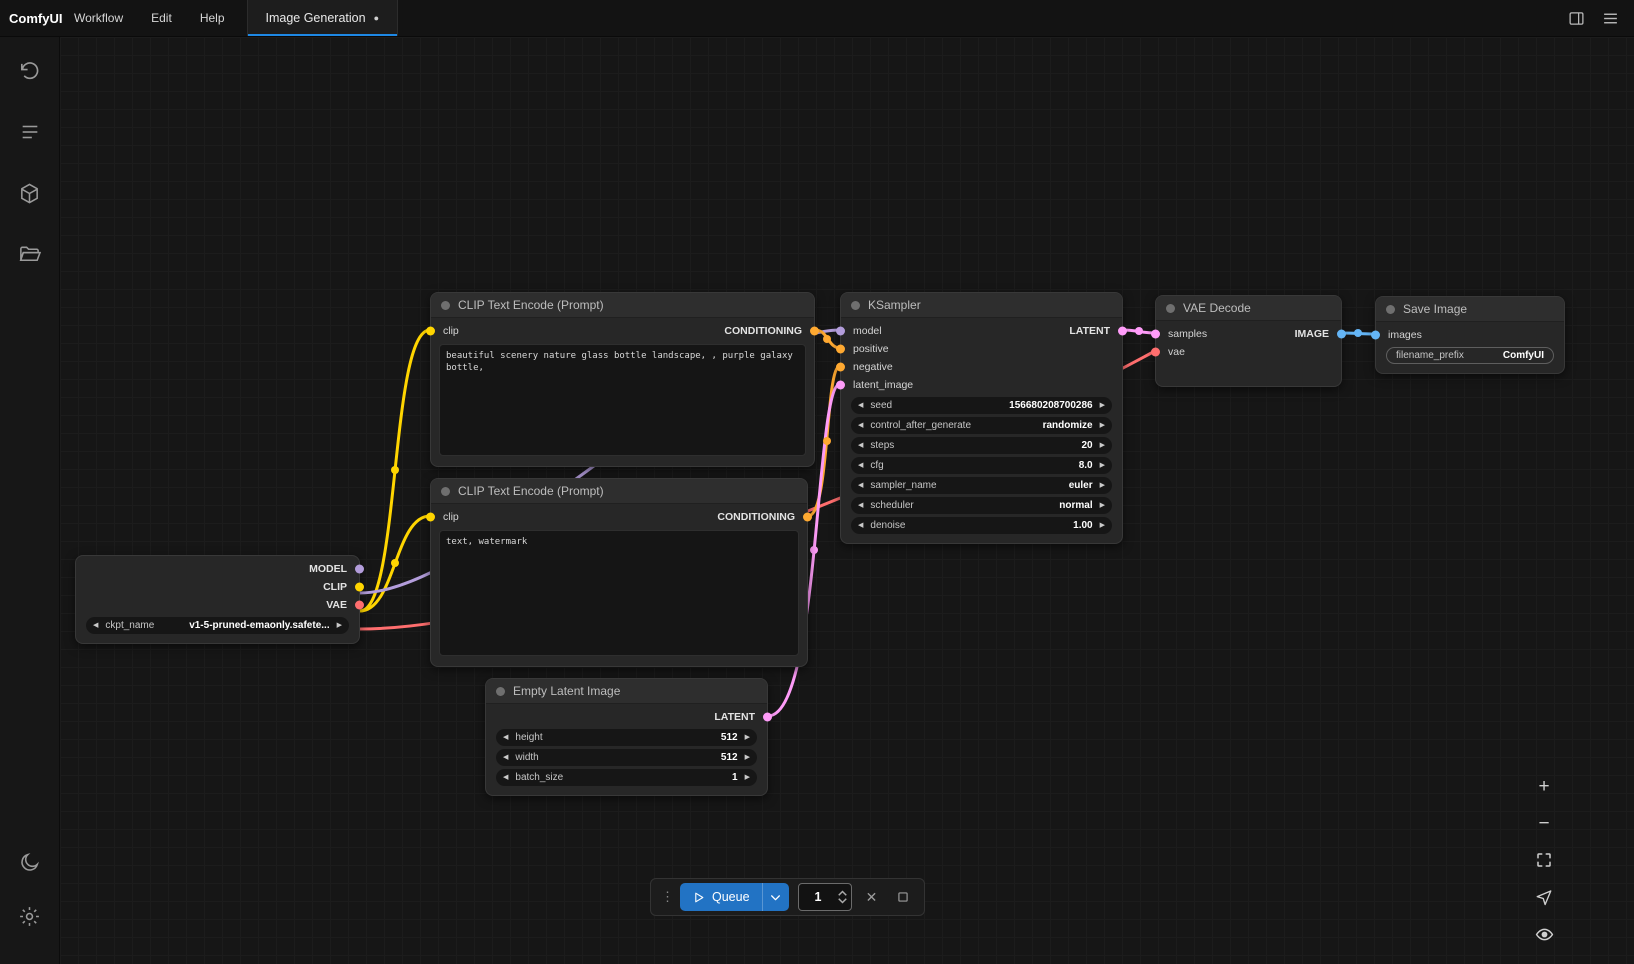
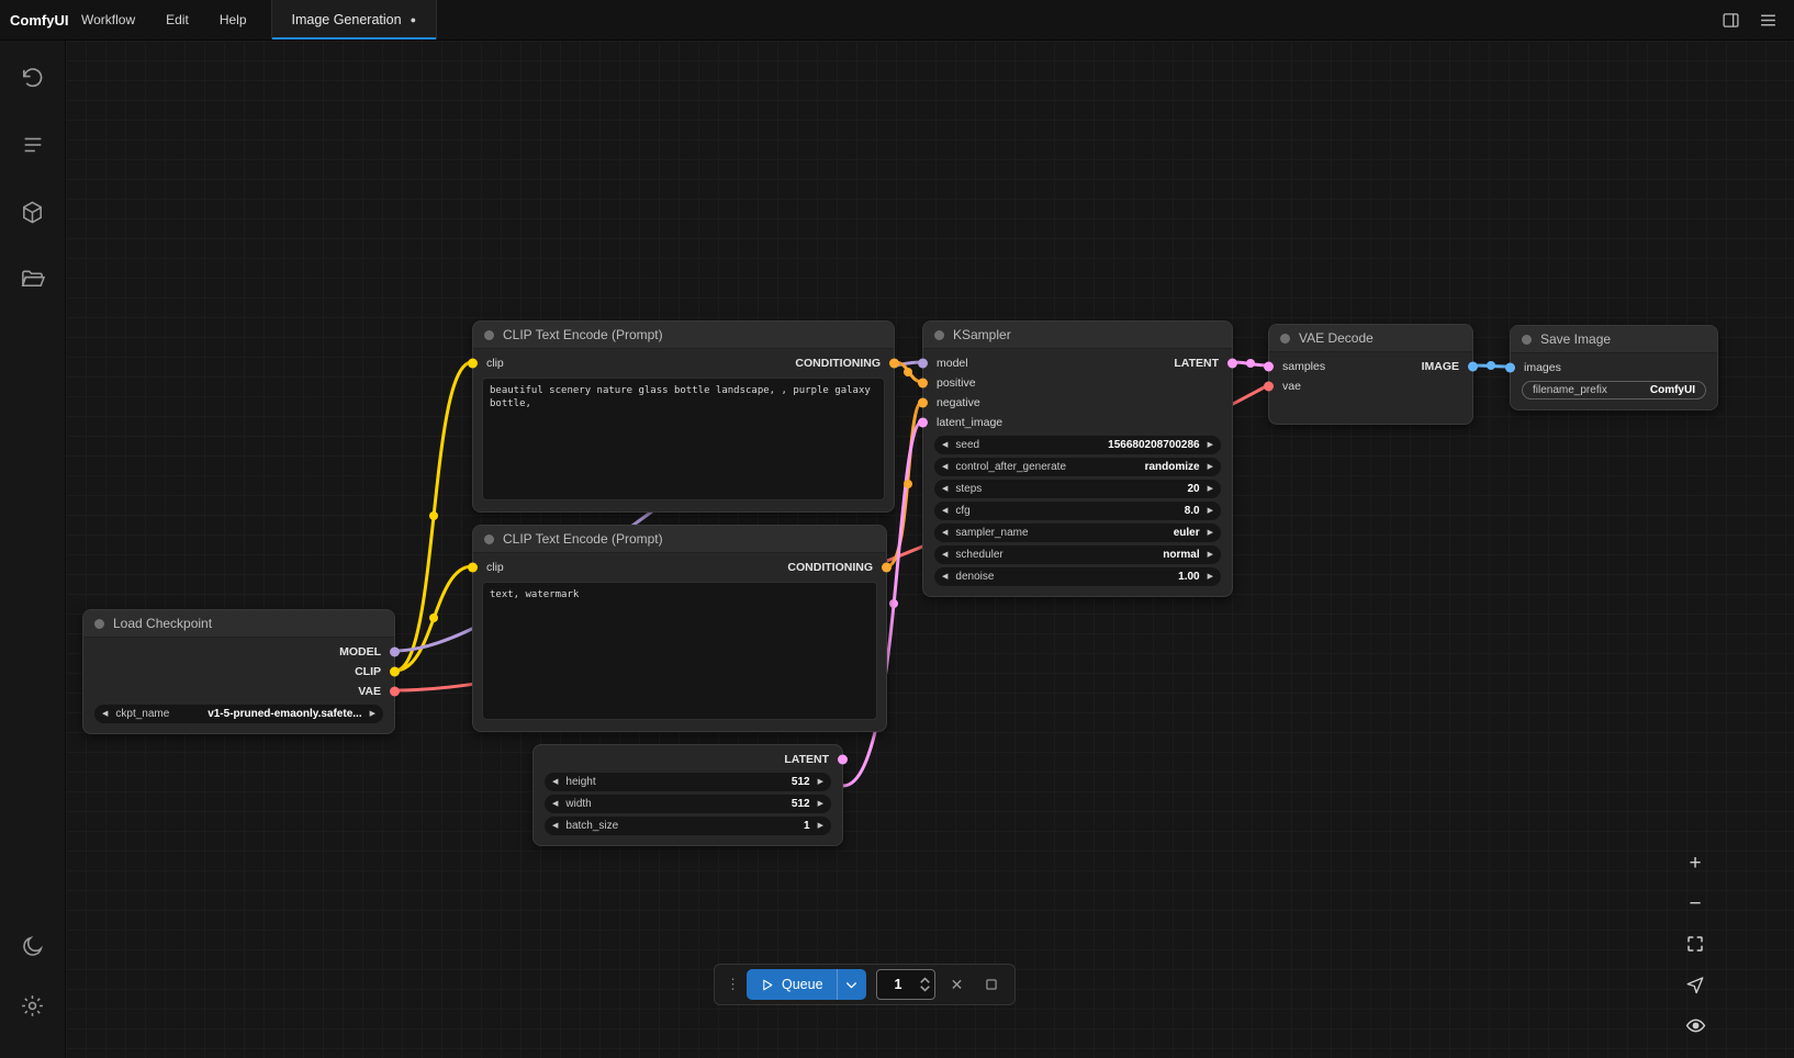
  ComfyU
  Workflow
  Edit
  Help
  Image Generation
  ●
+ Load Checkpoint
  MODEL
  CLIP
  VAE
  ckpt_name
  v1-5-pruned-emaonly.safete...
  CLIP Text Encode (Prompt)
  clip
  CONDITIONING
  beautiful scenery nature glass bottle landscape, , purple galaxy bottle,
  CLIP Text Encode (Prompt)
  clip
  CONDITIONING
  text, watermark
- Empty Latent Image
  LATENT
  height
  512
  width
  512
  batch_size
  1
  KSampler
  model
  LATENT
  positive
  negative
  latent_image
  seed
  156680208700286
  control_after_generate
  randomize
  steps
  20
  cfg
  8.0
  sampler_name
  euler
  scheduler
  normal
  denoise
  1.00
  VAE Decode
  samples
  IMAGE
  vae
  Save Image
  images
  filename_prefix
  ComfyUI
  ⋮
  Queue
  1
  ✕
  +
  −
